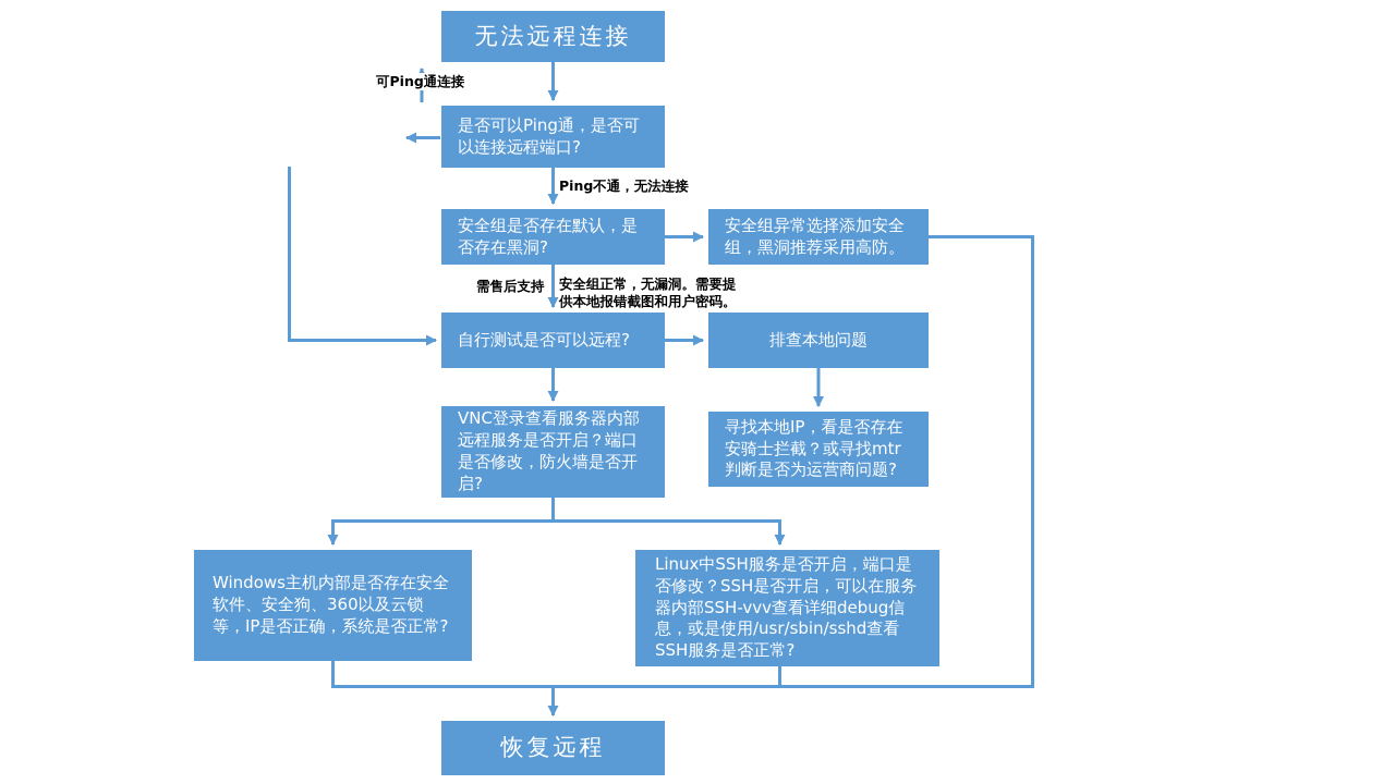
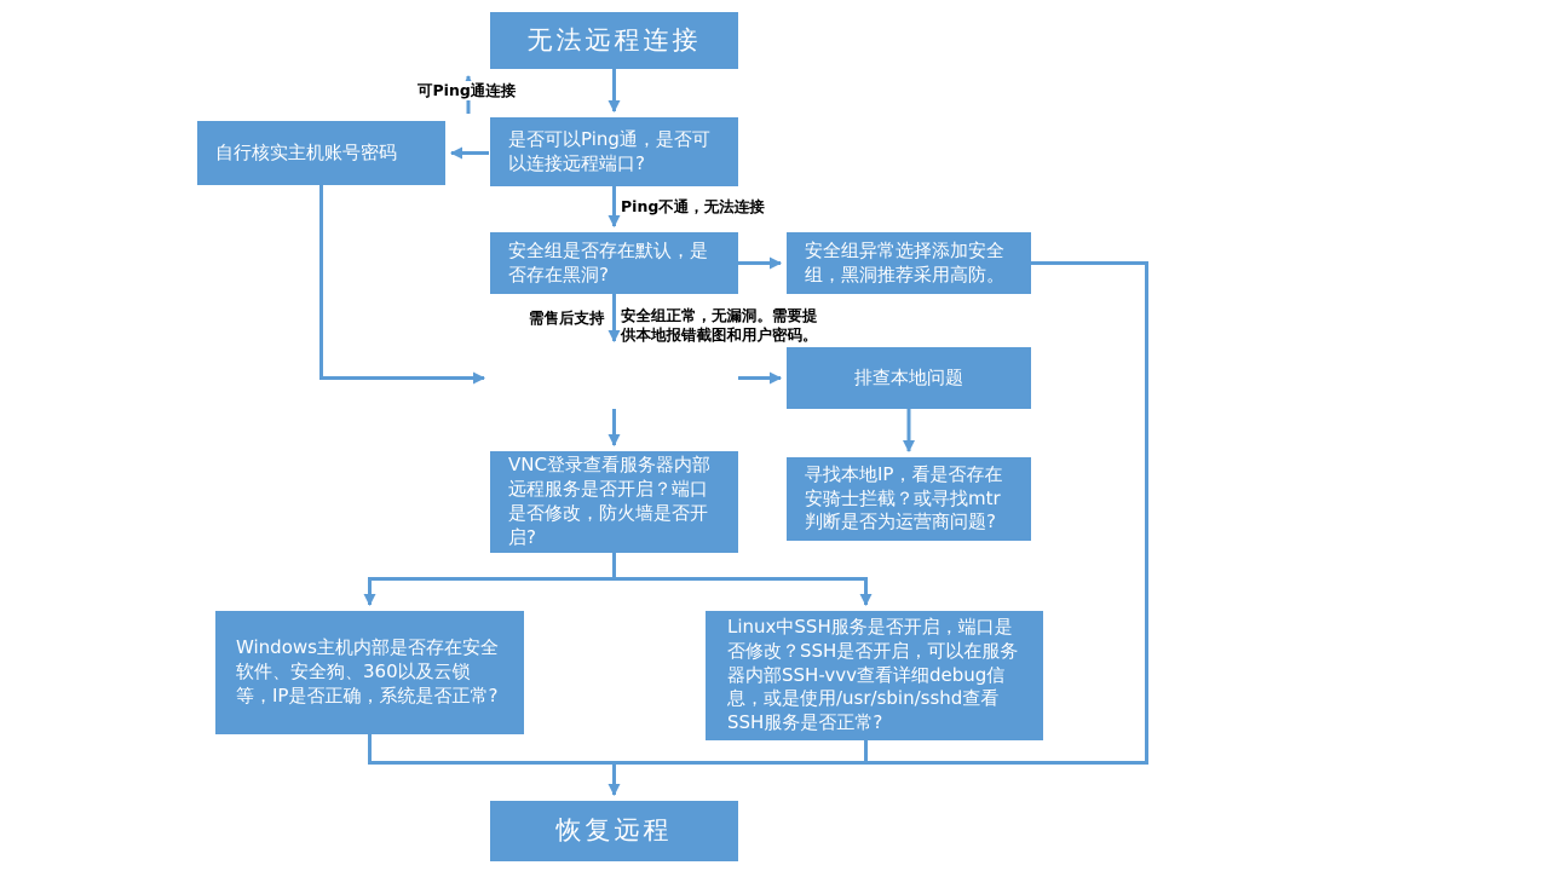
  无法远程连接
  是否可以Ping通，是否可以连接远程端口?
+ 自行核实主机账号密码
  安全组是否存在默认，是否存在黑洞?
  安全组异常选择添加安全组，黑洞推荐采用高防。
- 自行测试是否可以远程?
  排查本地问题
  VNC登录查看服务器内部远程服务是否开启？端口是否修改，防火墙是否开启?
  寻找本地IP，看是否存在安骑士拦截？或寻找mtr判断是否为运营商问题?
  Windows主机内部是否存在安全软件、安全狗、360以及云锁等，IP是否正确，系统是否正常?
  Linux中SSH服务是否开启，端口是否修改？SSH是否开启，可以在服务器内部SSH-vvv查看详细debug信息，或是使用/usr/sbin/sshd查看SSH服务是否正常?
  恢复远程
  可Ping通连接
  Ping不通，无法连接
  需售后支持
  安全组正常，无漏洞。需要提供本地报错截图和用户密码。
